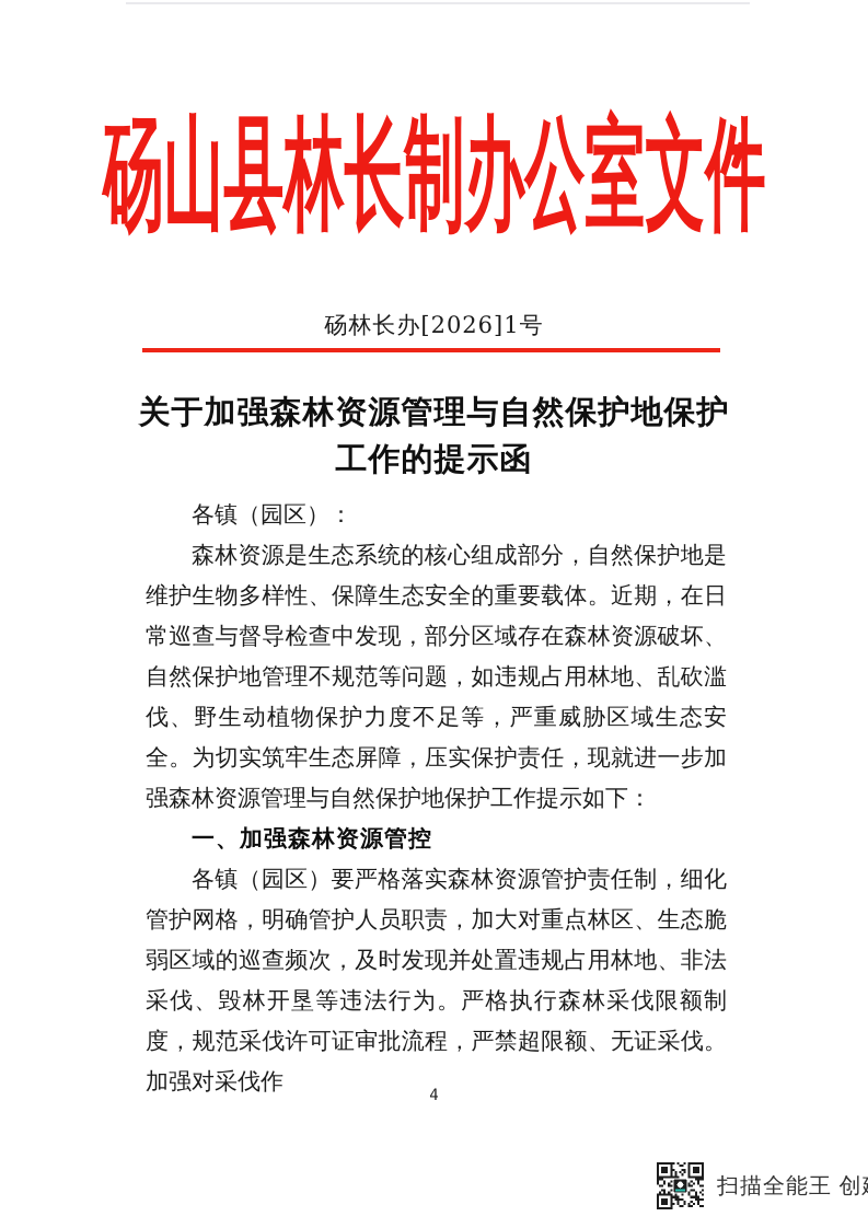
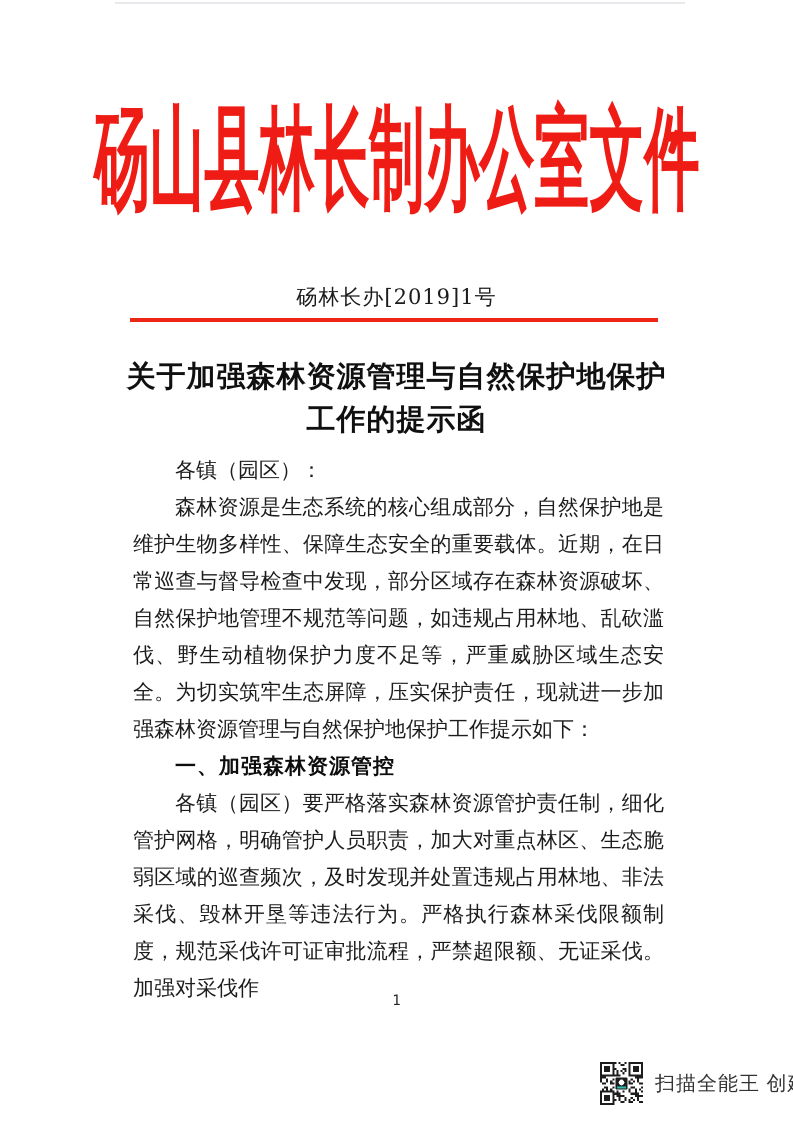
  砀山县林长制办公室文件
- 砀林长办[2026]1号
+ 砀林长办[2019]1号
  关于加强森林资源管理与自然保护地保护
  工作的提示函
  各镇（园区）：
  森林资源是生态系统的核心组成部分，自然保护地是维护生物多样性、保障生态安全的重要载体。近期，在日常巡查与督导检查中发现，部分区域存在森林资源破坏、自然保护地管理不规范等问题，如违规占用林地、乱砍滥伐、野生动植物保护力度不足等，严重威胁区域生态安全。为切实筑牢生态屏障，压实保护责任，现就进一步加强森林资源管理与自然保护地保护工作提示如下：
  一、加强森林资源管控
  各镇（园区）要严格落实森林资源管护责任制，细化管护网格，明确管护人员职责，加大对重点林区、生态脆弱区域的巡查频次，及时发现并处置违规占用林地、非法采伐、毁林开垦等违法行为。严格执行森林采伐限额制度，规范采伐许可证审批流程，严禁超限额、无证采伐。加强对采伐作
- 4
+ 1
  扫描全能王 创
